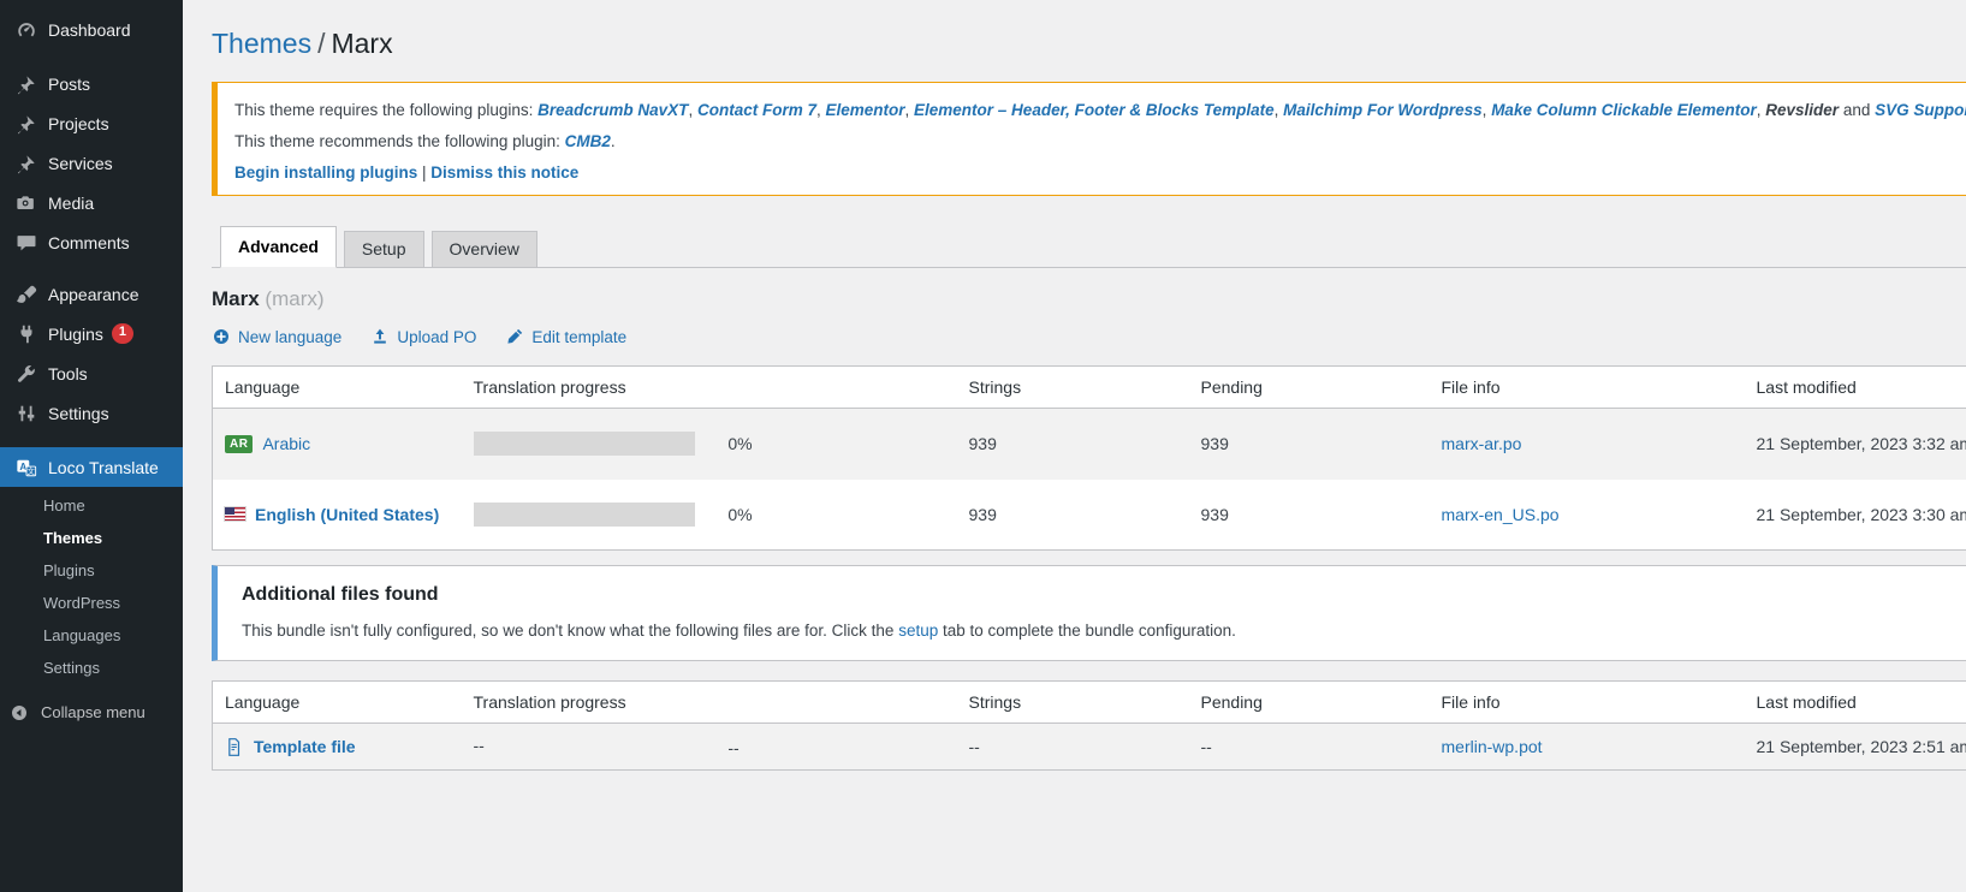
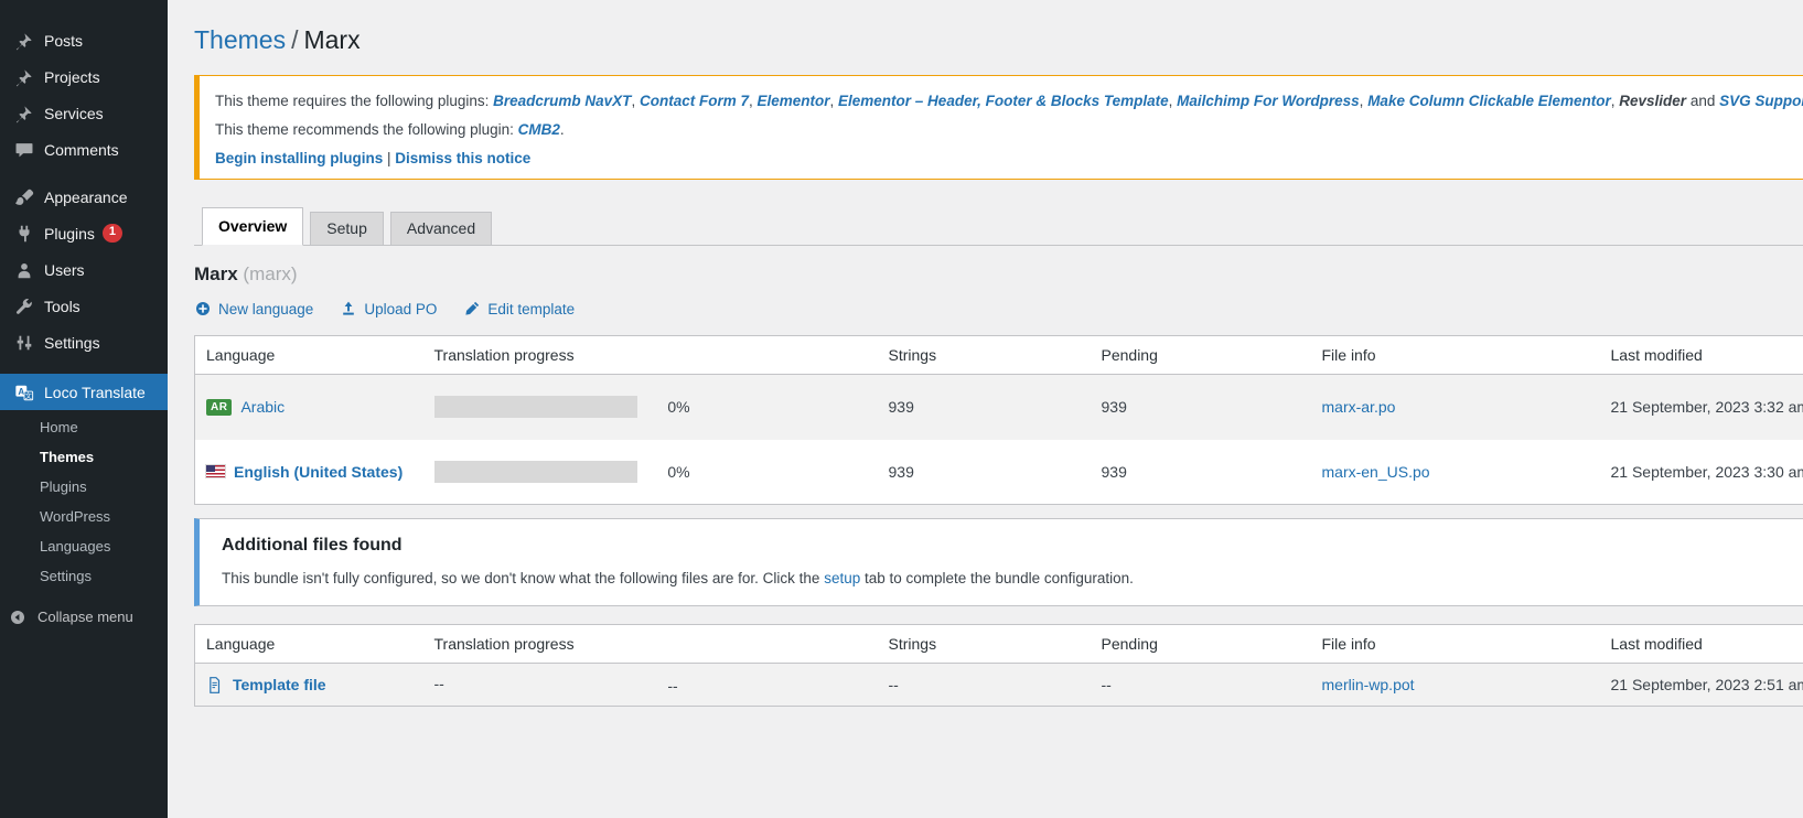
- Dashboard
  Posts
  Projects
  Services
- Media
  Comments
  Appearance
  Plugins
  1
+ Users
  Tools
  Settings
  A
  Loco Translate
  Home
  Themes
  Plugins
  WordPress
  Languages
  Settings
  Collapse menu
  Themes / Marx
  This theme requires the following plugins: Breadcrumb NavXT, Contact Form 7, Elementor, Elementor – Header, Footer & Blocks Template, Mailchimp For Wordpress, Make Column Clickable Elementor, Revslider and SVG Suppo
  This theme recommends the following plugin: CMB2.
  Begin installing plugins | Dismiss this notice
- Advanced
+ Overview
  Setup
- Overview
+ Advanced
  Marx (marx)
  New language
  Upload PO
  Edit template
  Language	Translation progress	Strings	Pending	File info	Last modified
  AR Arabic	0%	939	939	marx-ar.po	21 September, 2023 3:32 a
  English (United States)	0%	939	939	marx-en_US.po	21 September, 2023 3:30 a
  Additional files found
  This bundle isn't fully configured, so we don't know what the following files are for. Click the setup tab to complete the bundle configuration.
  Language	Translation progress	Strings	Pending	File info	Last modified
  Template file	-- --	--	--	merlin-wp.pot	21 September, 2023 2:51 a
